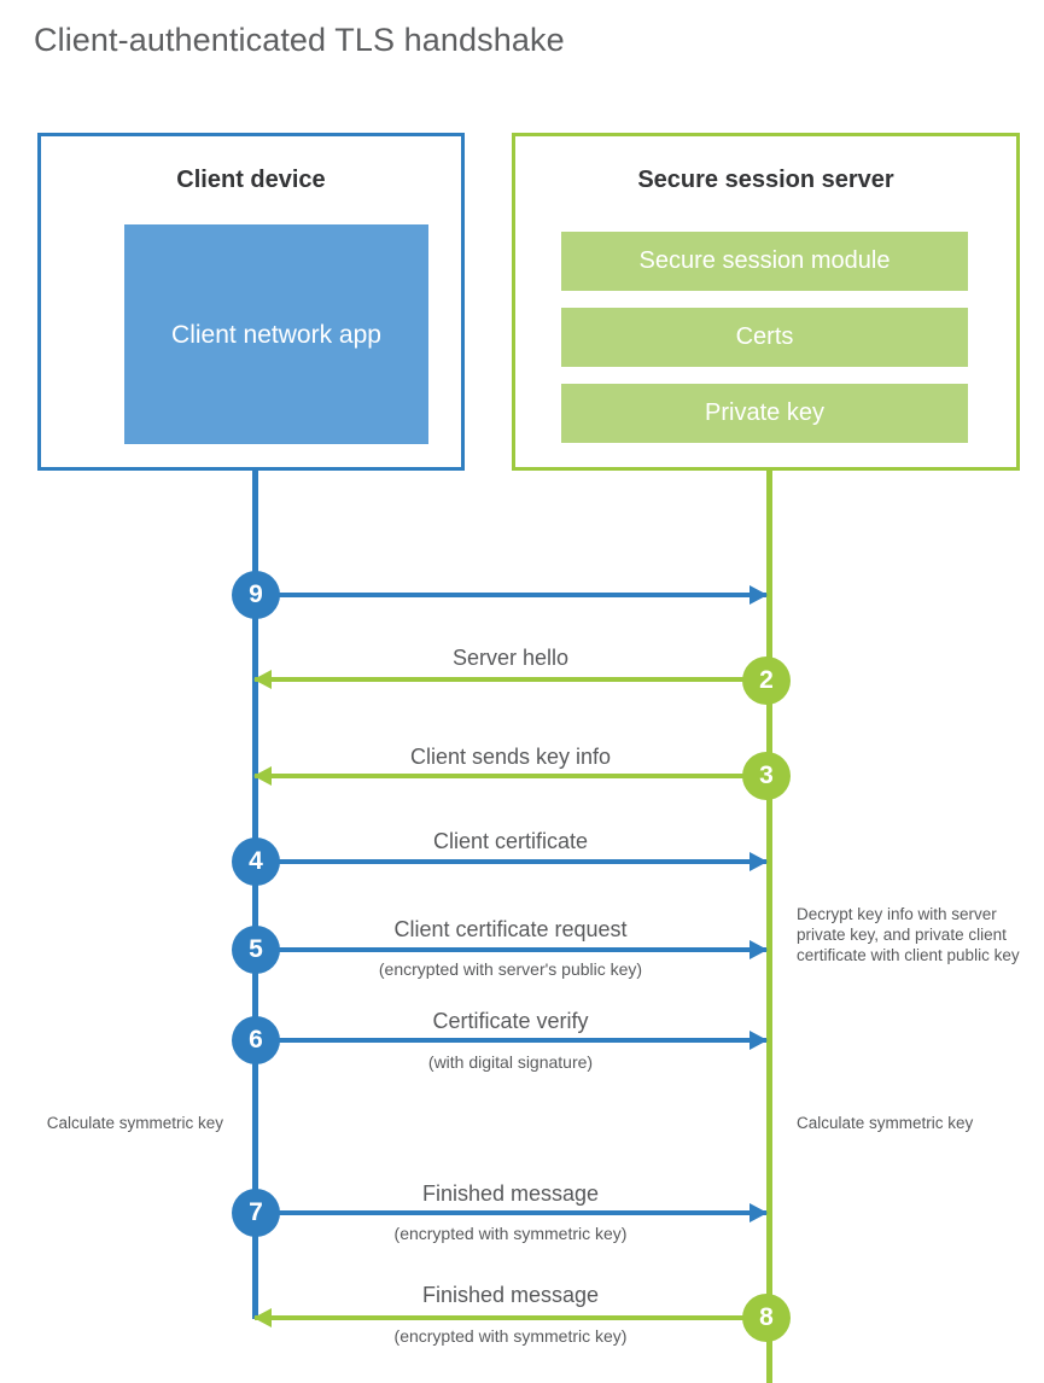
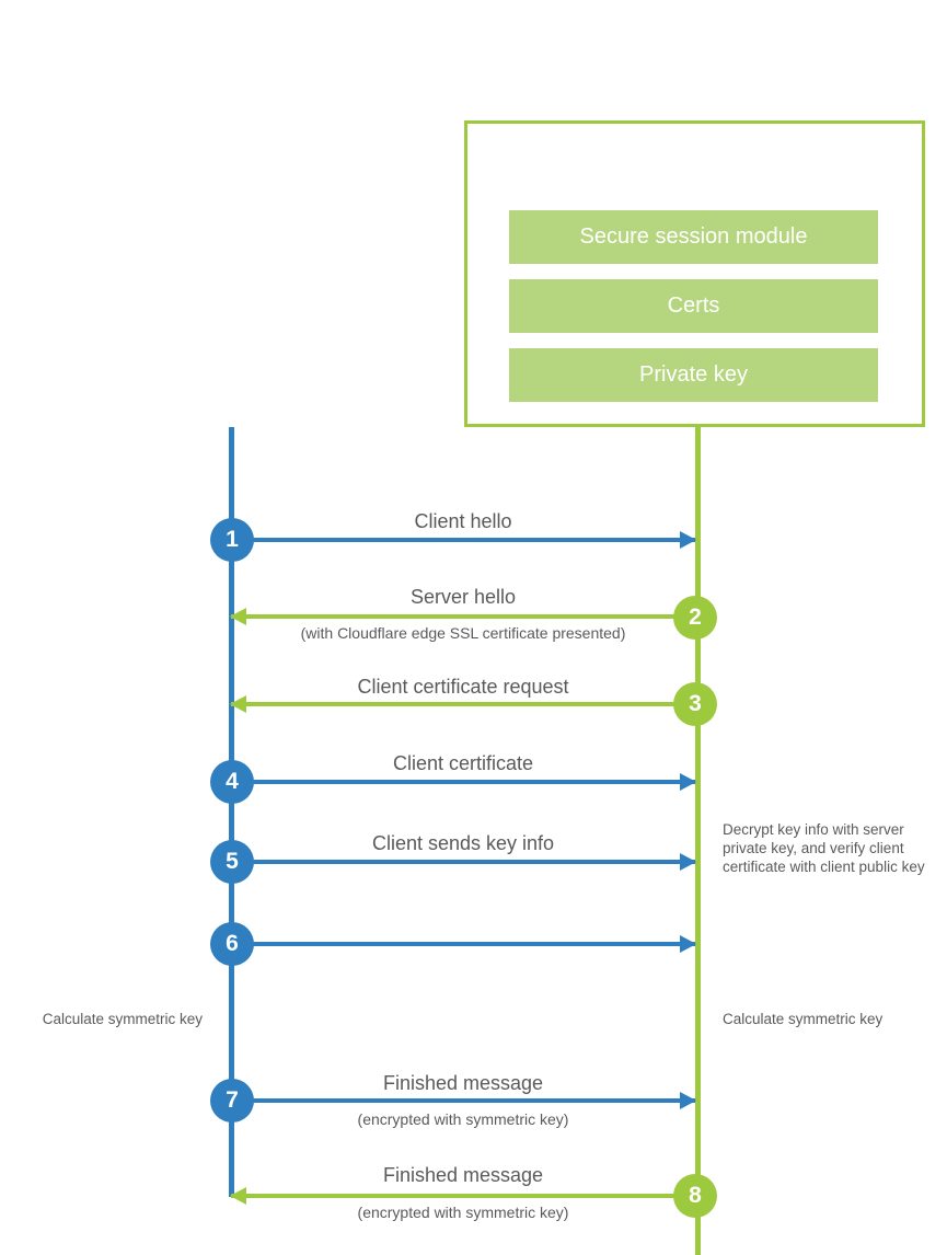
- Client-authenticated TLS handshake
- Client device
- Client network app
- Secure session server
  Secure session module
  Certs
  Private key
+ Client hello
- 9
+ 1
  Server hello
+ (with Cloudflare edge SSL certificate presented)
  2
- Client sends key info
+ Client certificate request
  3
  Client certificate
  4
- Client certificate request
+ Client sends key info
- (encrypted with server's public key)
  5
- Decrypt key info with server private key, and private client certificate with client public key
+ Decrypt key info with server private key, and verify client certificate with client public key
- Certificate verify
- (with digital signature)
  6
  Calculate symmetric key
  Calculate symmetric key
  Finished message
  (encrypted with symmetric key)
  7
  Finished message
  (encrypted with symmetric key)
  8
